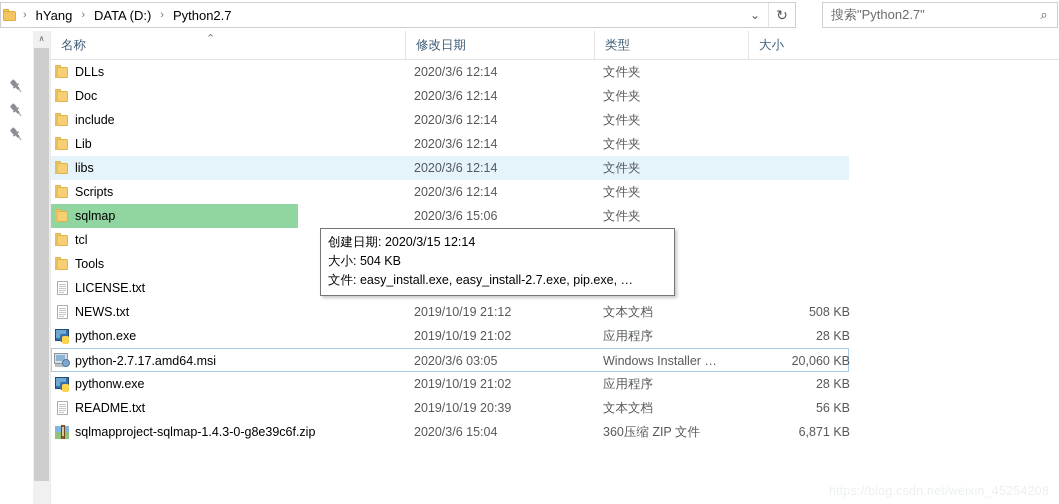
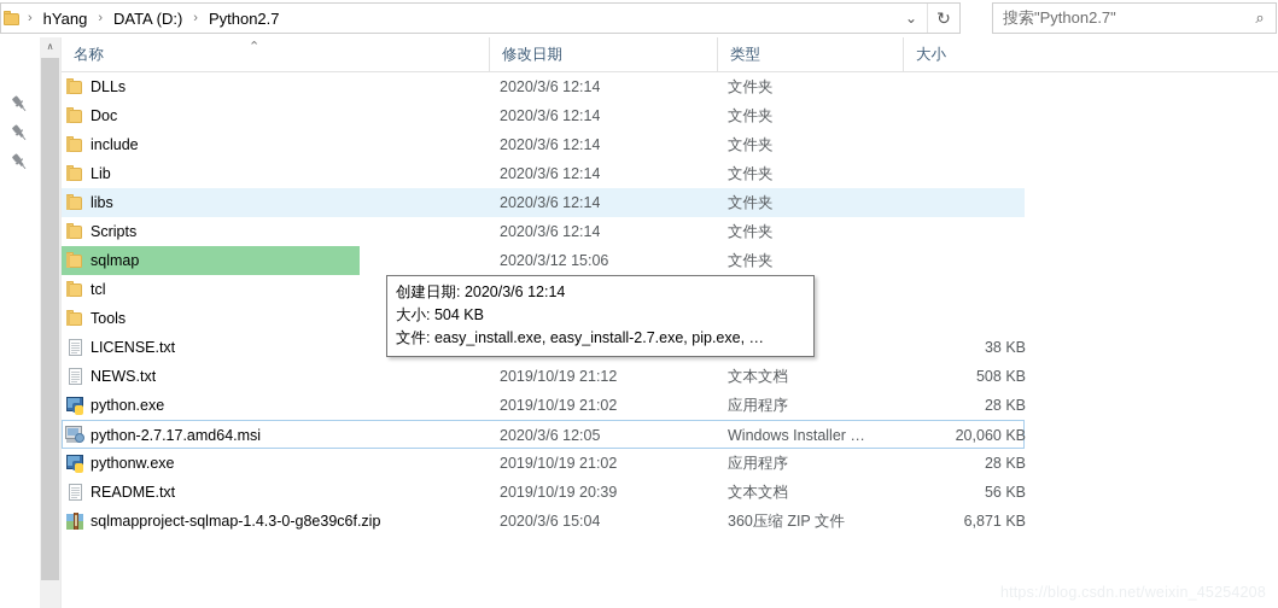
  ›
  hYang
  ›
  DATA (D:)
  ›
  Python2.7
  ⌄
  ↻
  搜索"Python2.7"
  ⌕
  ∧
  名称
  ⌃
  修改日期
  类型
  大小
  DLLs
  2020/3/6 12:14
  文件夹
  Doc
  2020/3/6 12:14
  文件夹
  include
  2020/3/6 12:14
  文件夹
  Lib
  2020/3/6 12:14
  文件夹
  libs
  2020/3/6 12:14
  文件夹
  Scripts
  2020/3/6 12:14
  文件夹
  sqlmap
- 2020/3/6 15:06
+ 2020/3/12 15:06
  文件夹
  tcl
  Tools
  LICENSE.txt
+ 38 KB
  NEWS.txt
  2019/10/19 21:12
  文本文档
  508 KB
  python.exe
  2019/10/19 21:02
  应用程序
  28 KB
  python-2.7.17.amd64.msi
- 2020/3/6 03:05
+ 2020/3/6 12:05
  Windows Installer …
  20,060 KB
  pythonw.exe
  2019/10/19 21:02
  应用程序
  28 KB
  README.txt
  2019/10/19 20:39
  文本文档
  56 KB
  sqlmapproject-sqlmap-1.4.3-0-g8e39c6f.zip
  2020/3/6 15:04
  360压缩 ZIP 文件
  6,871 KB
- 创建日期: 2020/3/15 12:14
+ 创建日期: 2020/3/6 12:14
  大小: 504 KB
  文件: easy_install.exe, easy_install-2.7.exe, pip.exe, …
